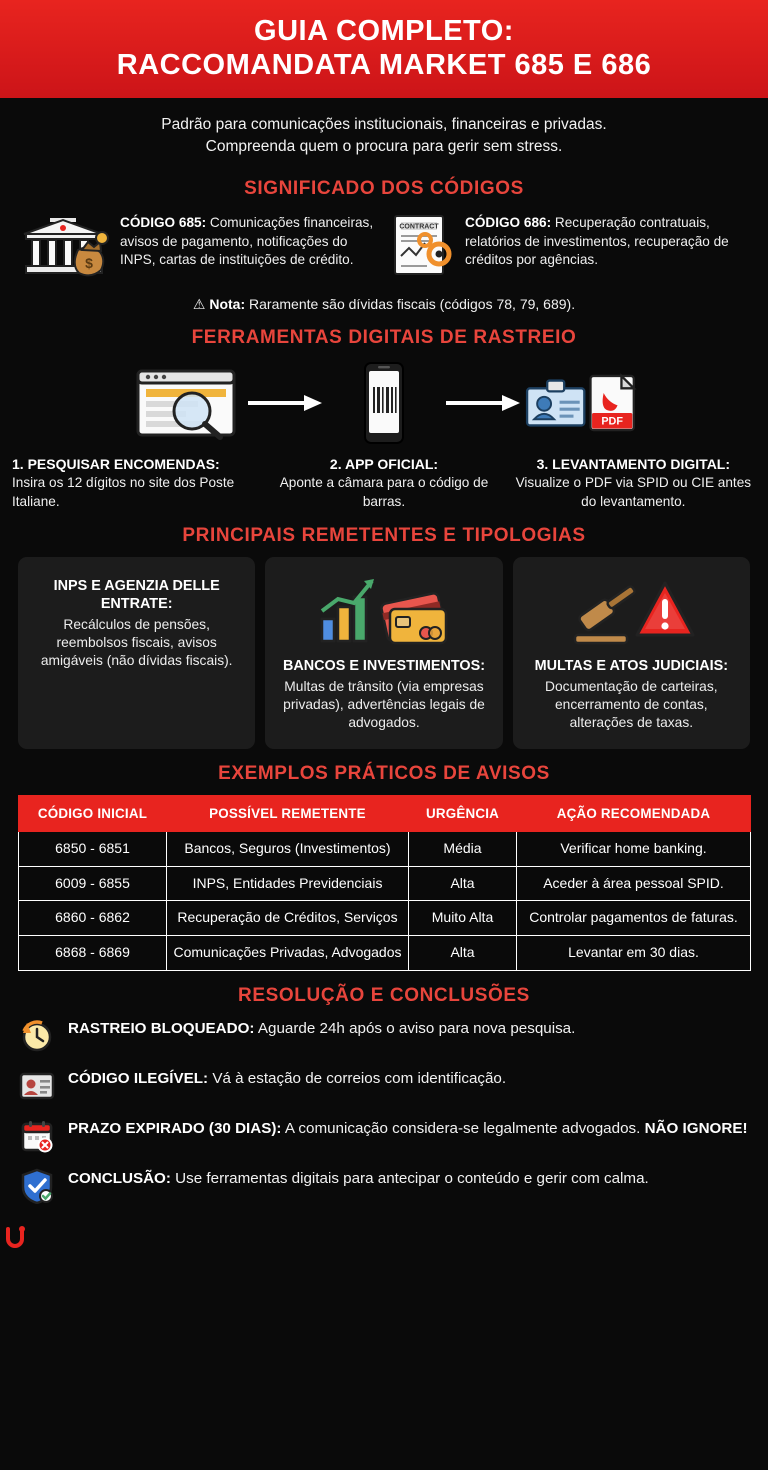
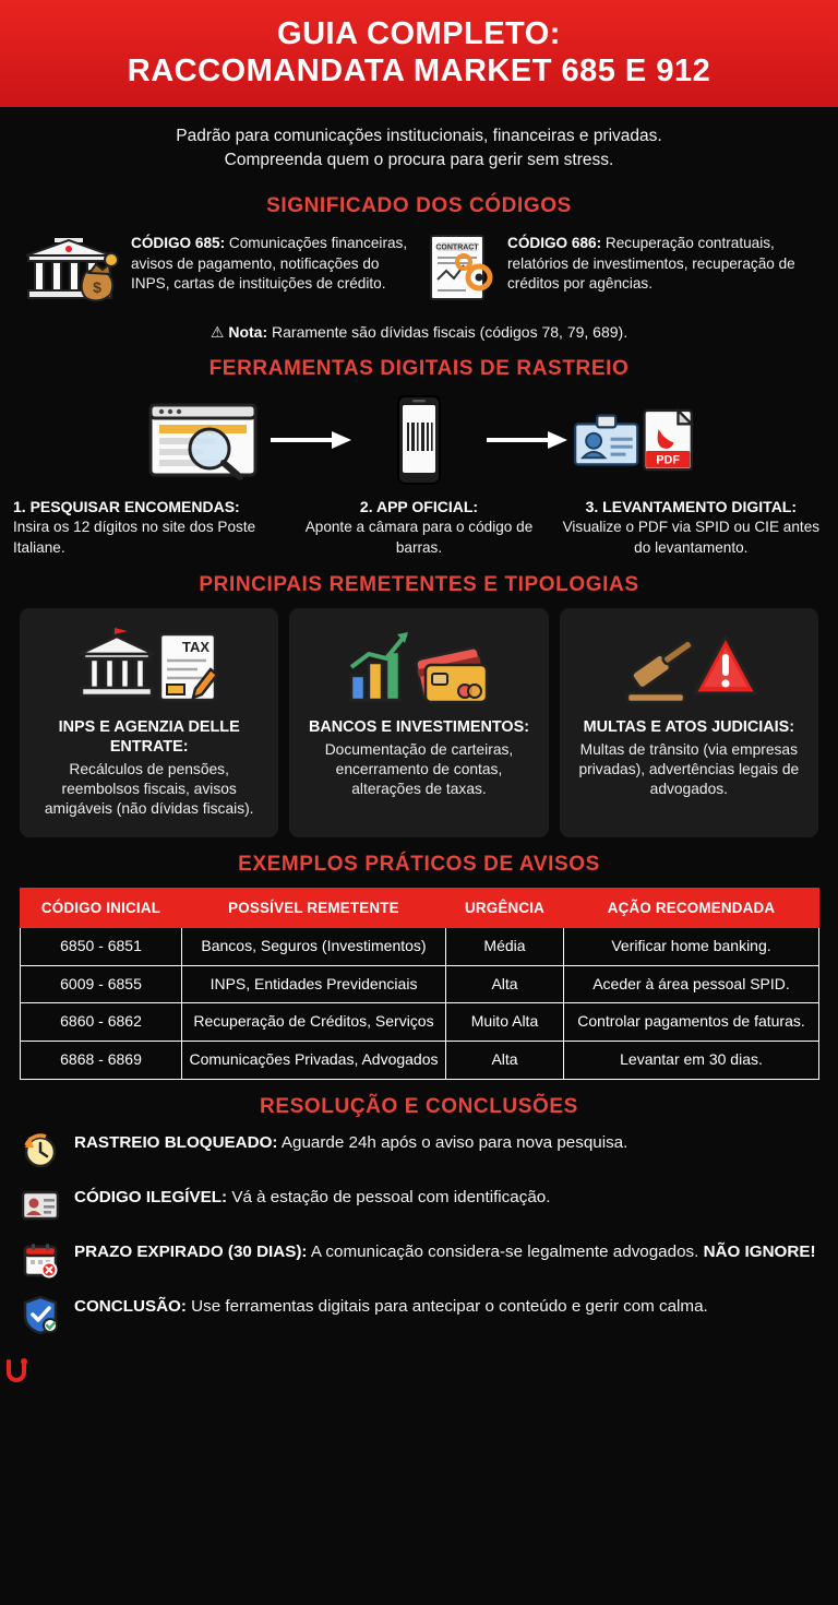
  GUIA COMPLETO:
- RACCOMANDATA MARKET 685 E 686
+ RACCOMANDATA MARKET 685 E 912
  Padrão para comunicações institucionais, financeiras e privadas.
  Compreenda quem o procura para gerir sem stress.
  SIGNIFICADO DOS CÓDIGOS
  $
  CÓDIGO 685: Comunicações financeiras, avisos de pagamento, notificações do INPS, cartas de instituições de crédito.
  CÓDIGO 686: Recuperação contratuais, relatórios de investimentos, recuperação de créditos por agências.
  ⚠ Nota: Raramente são dívidas fiscais (códigos 78, 79, 689).
  FERRAMENTAS DIGITAIS DE RASTREIO
  PDF
  1. PESQUISAR ENCOMENDAS:
  Insira os 12 dígitos no site dos Poste Italiane.
  2. APP OFICIAL:
  Aponte a câmara para o código de barras.
  3. LEVANTAMENTO DIGITAL:
  Visualize o PDF via SPID ou CIE antes do levantamento.
  PRINCIPAIS REMETENTES E TIPOLOGIAS
+ TAX
  INPS E AGENZIA DELLE ENTRATE:
  Recálculos de pensões, reembolsos fiscais, avisos amigáveis (não dívidas fiscais).
  BANCOS E INVESTIMENTOS:
- Multas de trânsito (via empresas privadas), advertências legais de advogados.
+ Documentação de carteiras, encerramento de contas, alterações de taxas.
  MULTAS E ATOS JUDICIAIS:
- Documentação de carteiras, encerramento de contas, alterações de taxas.
+ Multas de trânsito (via empresas privadas), advertências legais de advogados.
  EXEMPLOS PRÁTICOS DE AVISOS
  CÓDIGO INICIAL	POSSÍVEL REMETENTE	URGÊNCIA	AÇÃO RECOMENDADA
  6850 - 6851	Bancos, Seguros (Investimentos)	Média	Verificar home banking.
  6009 - 6855	INPS, Entidades Previdenciais	Alta	Aceder à área pessoal SPID.
  6860 - 6862	Recuperação de Créditos, Serviços	Muito Alta	Controlar pagamentos de faturas.
  6868 - 6869	Comunicações Privadas, Advogados	Alta	Levantar em 30 dias.
  RESOLUÇÃO E CONCLUSÕES
  RASTREIO BLOQUEADO: Aguarde 24h após o aviso para nova pesquisa.
- CÓDIGO ILEGÍVEL: Vá à estação de correios com identificação.
+ CÓDIGO ILEGÍVEL: Vá à estação de pessoal com identificação.
  PRAZO EXPIRADO (30 DIAS): A comunicação considera-se legalmente advogados. NÃO IGNORE!
  CONCLUSÃO: Use ferramentas digitais para antecipar o conteúdo e gerir com calma.
